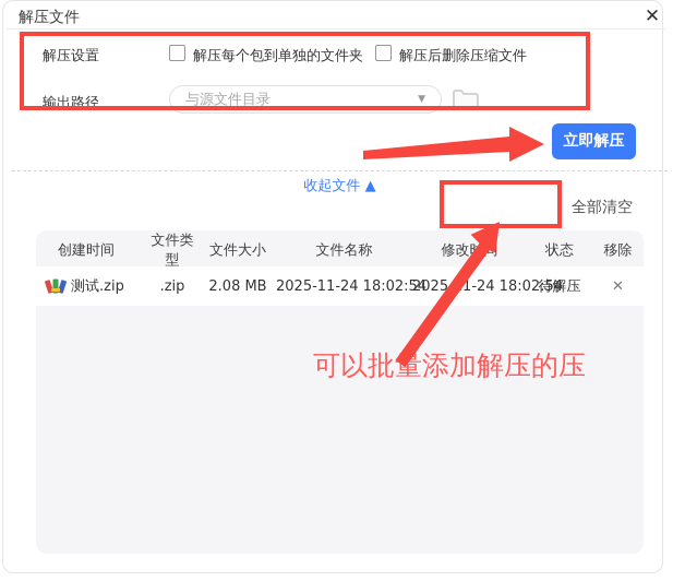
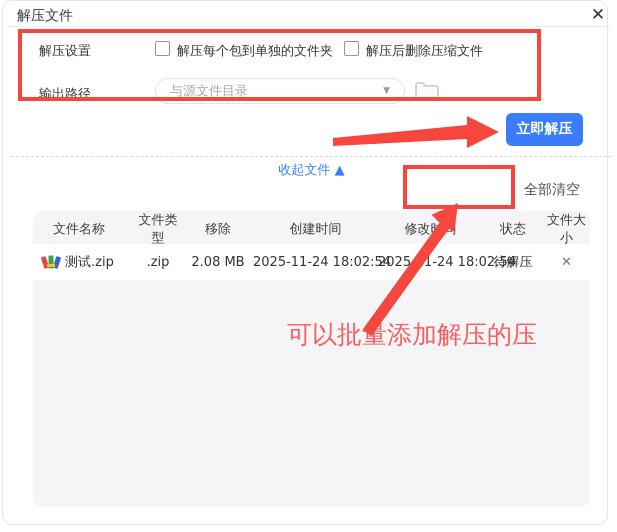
  解压文件
  ✕
  解压设置
  解压每个包到单独的文件夹
  解压后删除压缩文件
  输出路径
  与源文件目录
  ▼
  立即解压
  收起文件 ▲
  全部清空
- 创建时间
+ 文件名称
  文件类型
- 文件大小
+ 移除
- 文件名称
+ 创建时间
  状态
- 移除
+ 文件大小
  测试.zip
  .zip
  2.08 MB
  2025-11-24 18:02:
  待解压
  ✕
  可以批量添加解压的压
